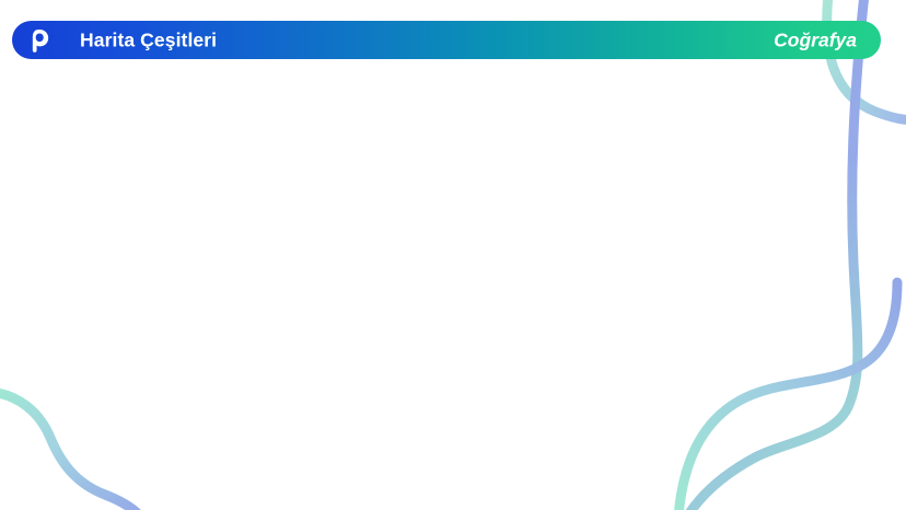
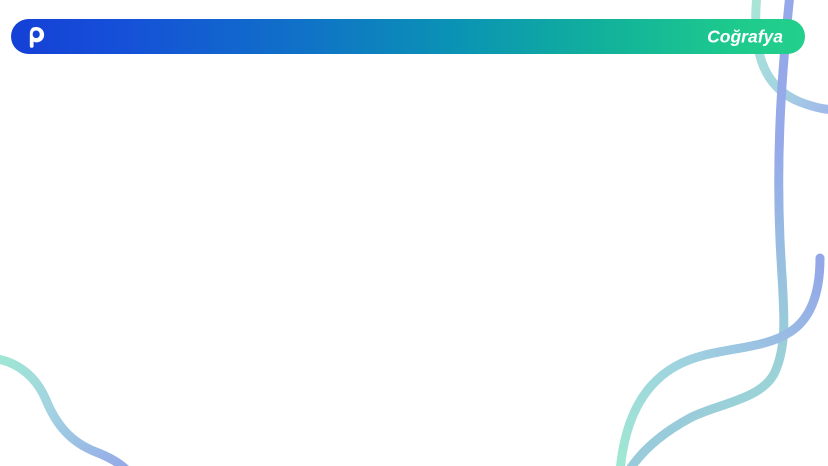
- Harita Çeşitleri
  Coğrafya
